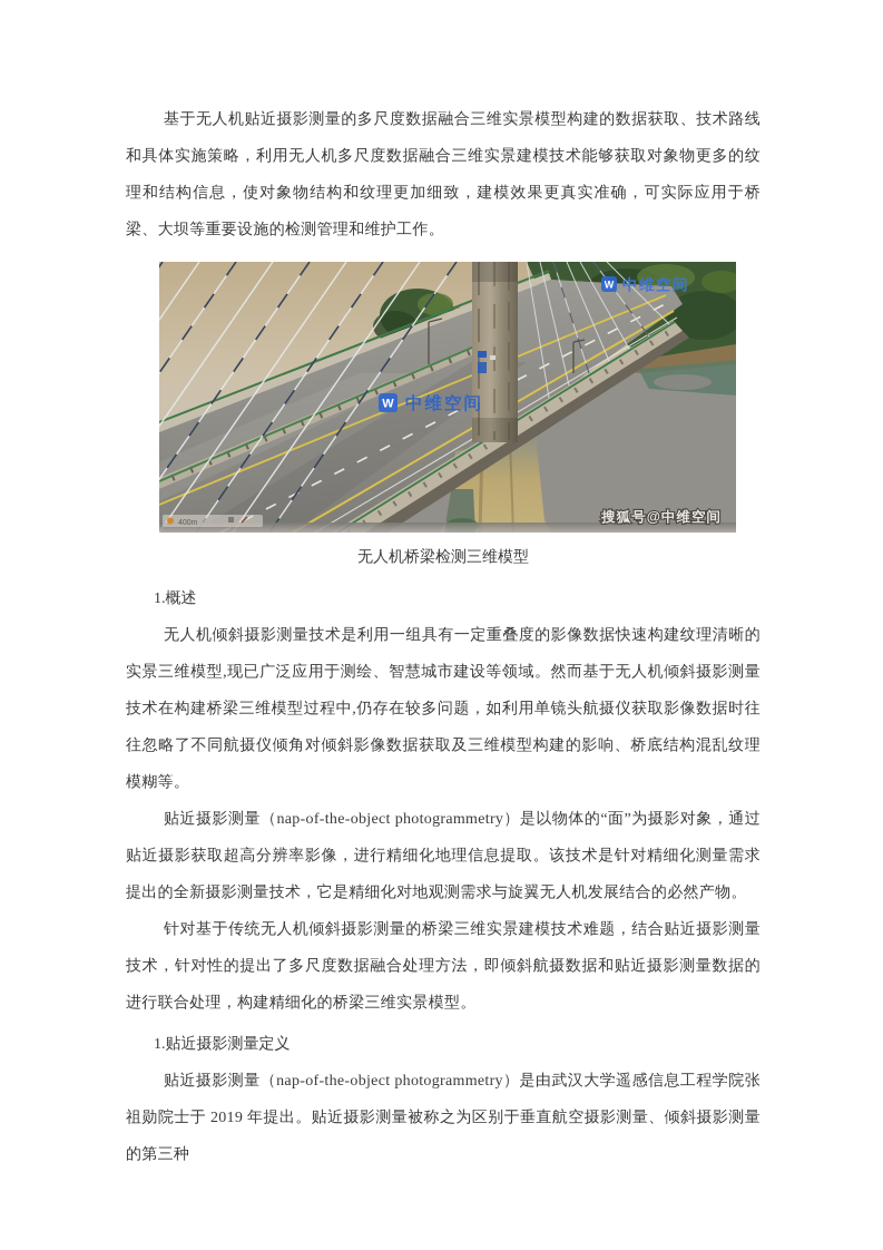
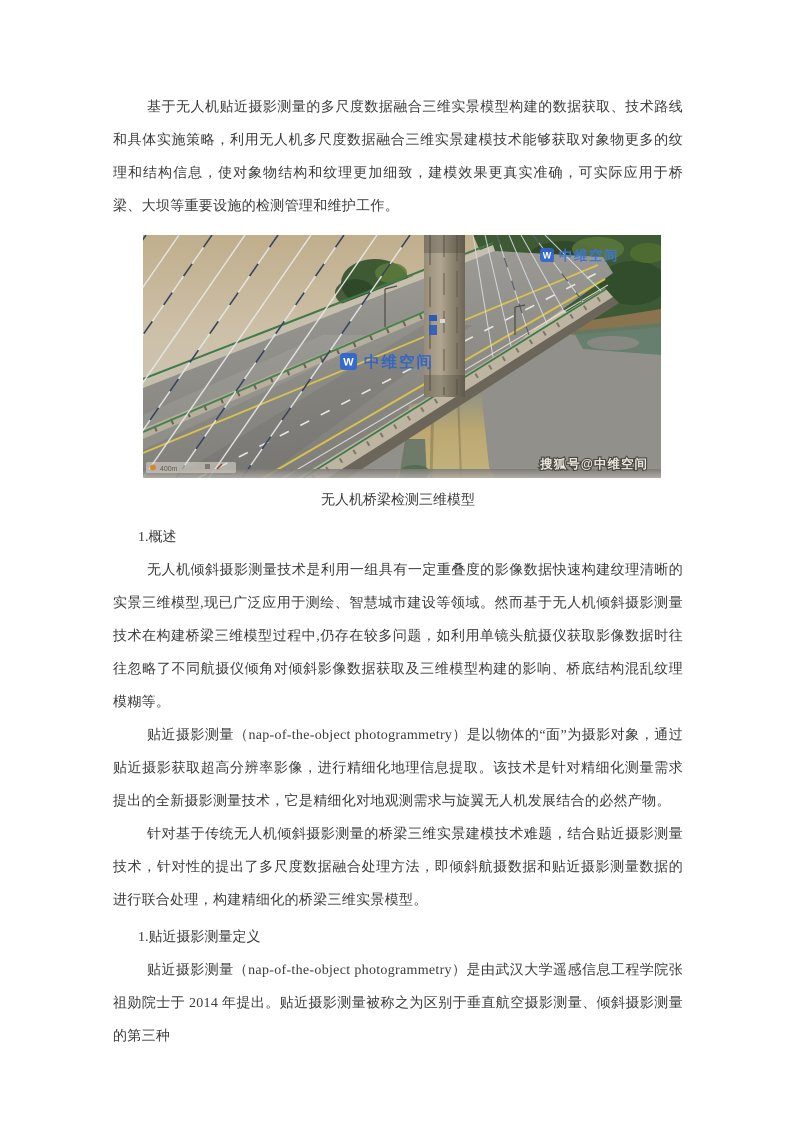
  基于无人机贴近摄影测量的多尺度数据融合三维实景模型构建的数据获取、技术路线和具体实施策略，利用无人机多尺度数据融合三维实景建模技术能够获取对象物更多的纹理和结构信息，使对象物结构和纹理更加细致，建模效果更真实准确，可实际应用于桥梁、大坝等重要设施的检测管理和维护工作。
  W
  中维空间
  W
  中维空间
  搜狐号@中维空间
  无人机桥梁检测三维模型
  1.概述
  无人机倾斜摄影测量技术是利用一组具有一定重叠度的影像数据快速构建纹理清晰的实景三维模型,现已广泛应用于测绘、智慧城市建设等领域。然而基于无人机倾斜摄影测量技术在构建桥梁三维模型过程中,仍存在较多问题，如利用单镜头航摄仪获取影像数据时往往忽略了不同航摄仪倾角对倾斜影像数据获取及三维模型构建的影响、桥底结构混乱纹理模糊等。
  贴近摄影测量（nap-of-the-object photogrammetry）是以物体的“面”为摄影对象，通过贴近摄影获取超高分辨率影像，进行精细化地理信息提取。该技术是针对精细化测量需求提出的全新摄影测量技术，它是精细化对地观测需求与旋翼无人机发展结合的必然产物。
  针对基于传统无人机倾斜摄影测量的桥梁三维实景建模技术难题，结合贴近摄影测量技术，针对性的提出了多尺度数据融合处理方法，即倾斜航摄数据和贴近摄影测量数据的进行联合处理，构建精细化的桥梁三维实景模型。
  1.贴近摄影测量定义
- 贴近摄影测量（nap-of-the-object photogrammetry）是由武汉大学遥感信息工程学院张祖勋院士于 2019 年提出。贴近摄影测量被称之为区别于垂直航空摄影测量、倾斜摄影测量的第三种
+ 贴近摄影测量（nap-of-the-object photogrammetry）是由武汉大学遥感信息工程学院张祖勋院士于 2014 年提出。贴近摄影测量被称之为区别于垂直航空摄影测量、倾斜摄影测量的第三种
